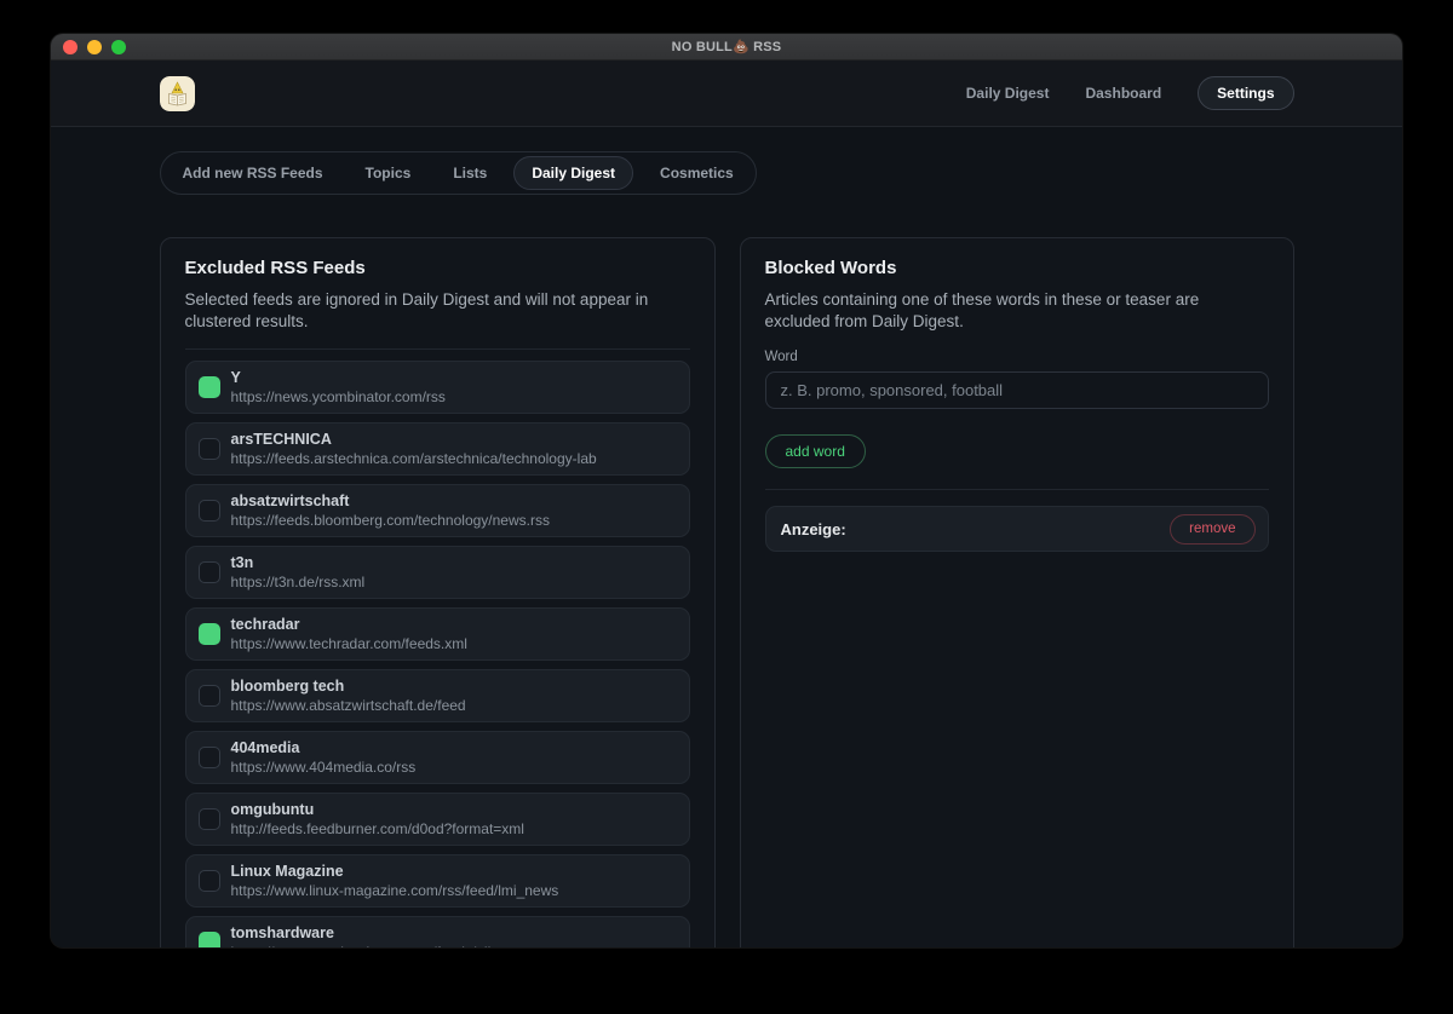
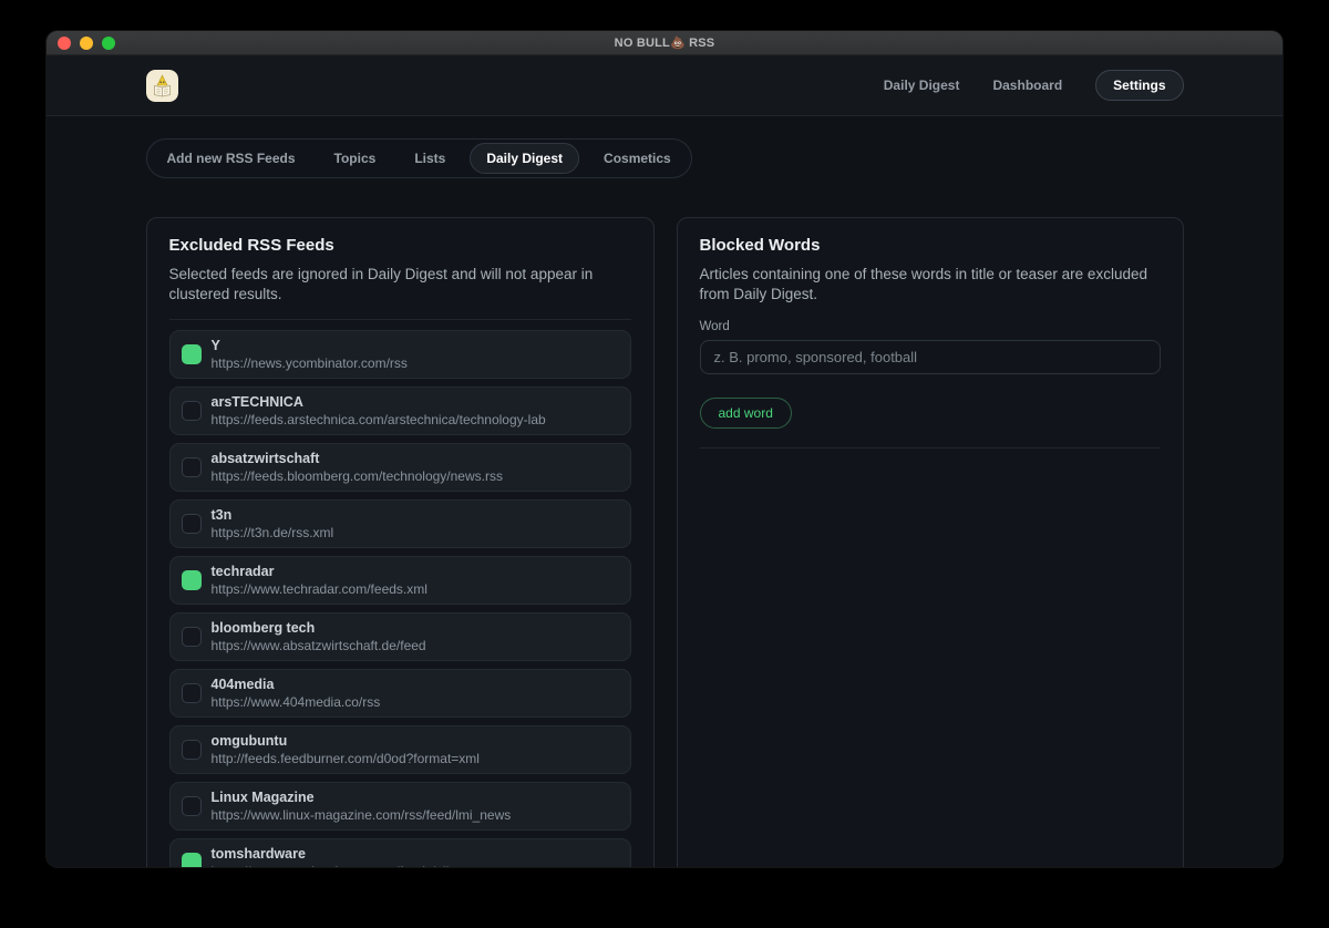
  NO BULL💩 RSS
  Daily Digest
  Dashboard
  Settings
  Add new RSS Feeds
  Topics
  Lists
  Daily Digest
  Cosmetics
  Excluded RSS Feeds
  Selected feeds are ignored in Daily Digest and will not appear in clustered results.
  Y
  https://news.ycombinator.com/rss
  arsTECHNICA
  https://feeds.arstechnica.com/arstechnica/technology-lab
  absatzwirtschaft
  https://feeds.bloomberg.com/technology/news.rss
  t3n
  https://t3n.de/rss.xml
  techradar
  https://www.techradar.com/feeds.xml
  bloomberg tech
  https://www.absatzwirtschaft.de/feed
  404media
  https://www.404media.co/rss
  omgubuntu
  http://feeds.feedburner.com/d0od?format=xml
  Linux Magazine
  https://www.linux-magazine.com/rss/feed/lmi_news
  tomshardware
  Blocked Words
- Articles containing one of these words in these or teaser are excluded from Daily Digest.
+ Articles containing one of these words in title or teaser are excluded from Daily Digest.
  Word
  z. B. promo, sponsored, football add word
- Anzeige:
- remove
